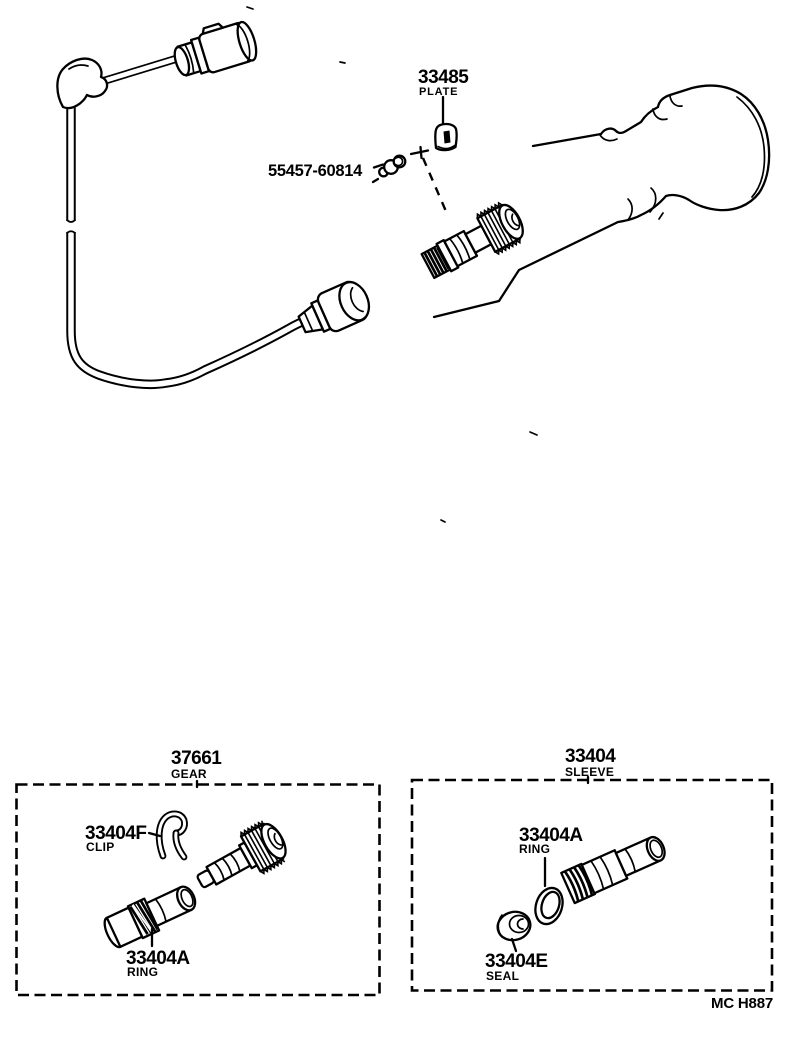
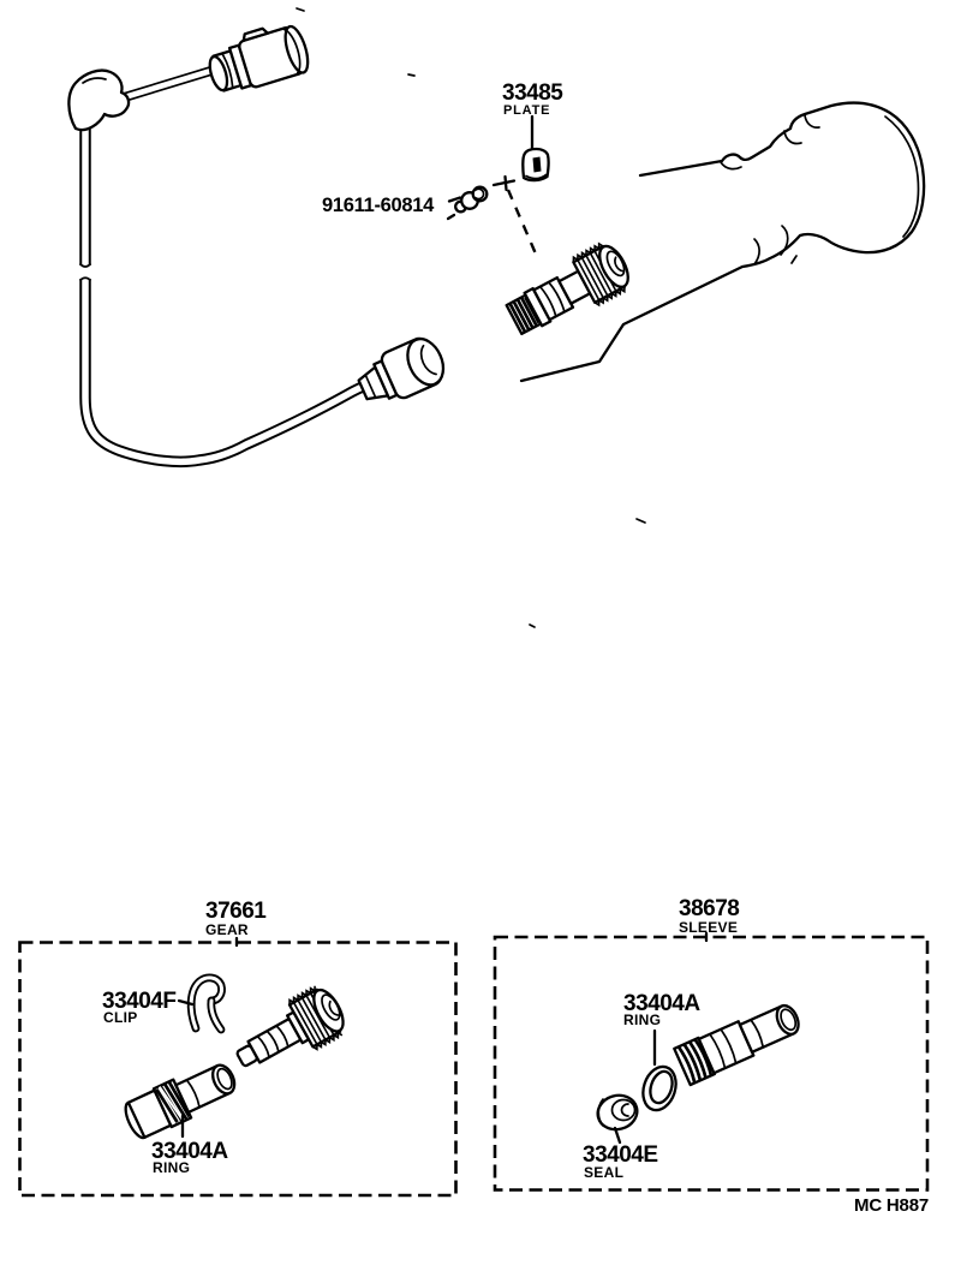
  33485
  PLATE
- 55457-60814
+ 91611-60814
  37661
  GEAR
- 33404
+ 38678
  SLEEVE
  33404F
  CLIP
  33404A
  RING
  33404A
  RING
  33404E
  SEAL
  MC H887
